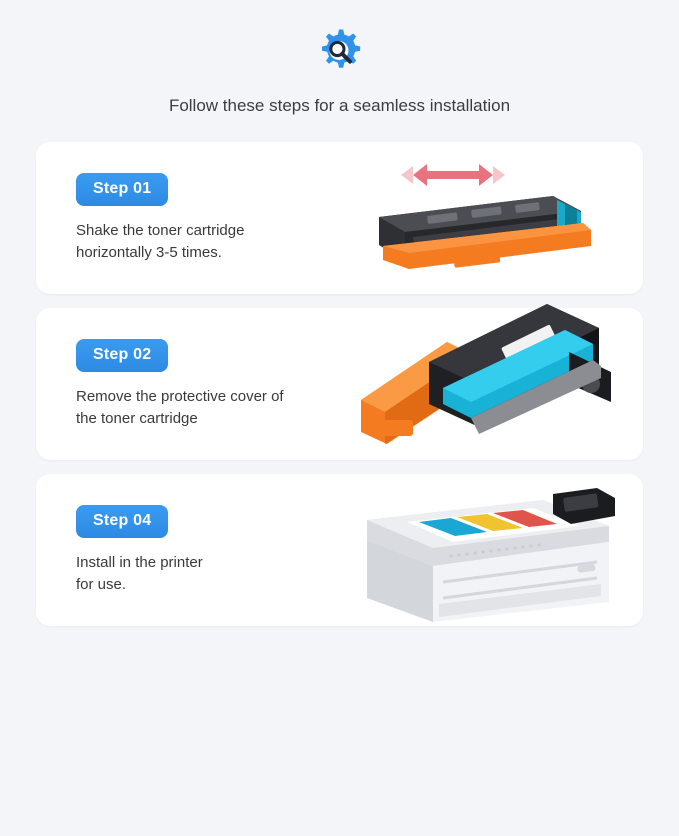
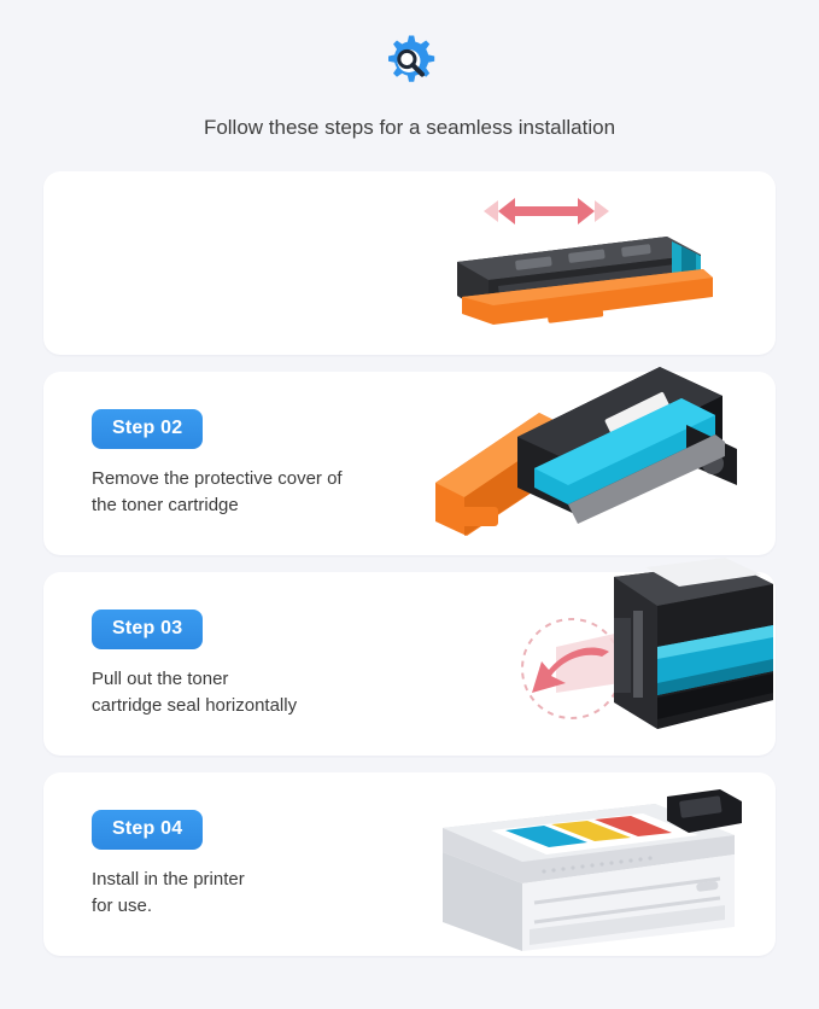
  Follow these steps for a seamless installation
- Step 01
- Shake the toner cartridge
- horizontally 3-5 times.
  Step 02
  Remove the protective cover of
  the toner cartridge
+ Step 03
+ Pull out the toner
+ cartridge seal horizontally
  Step 04
  Install in the printer
  for use.
